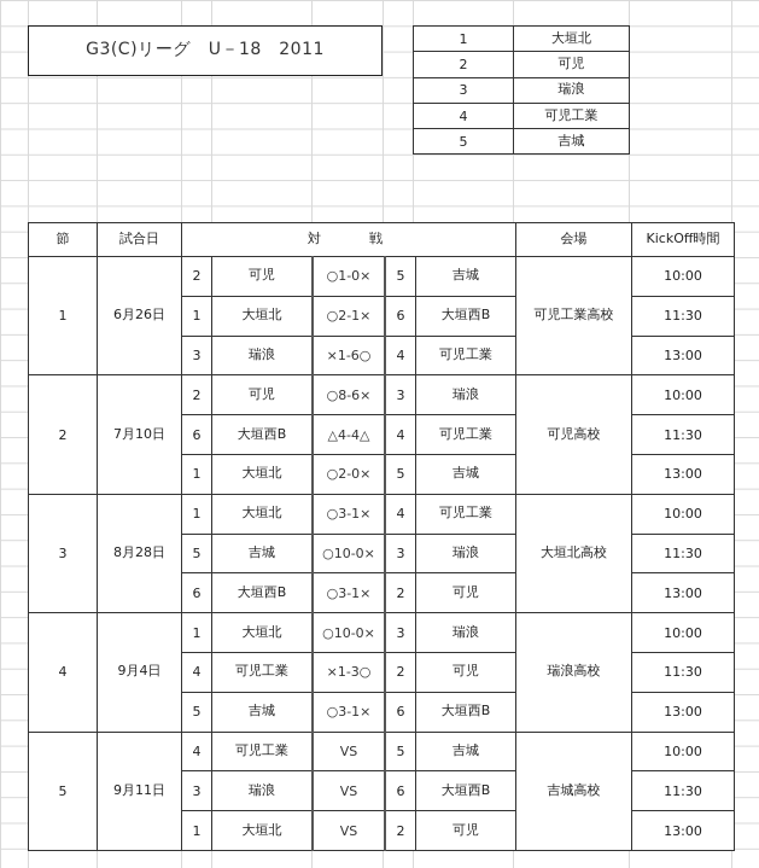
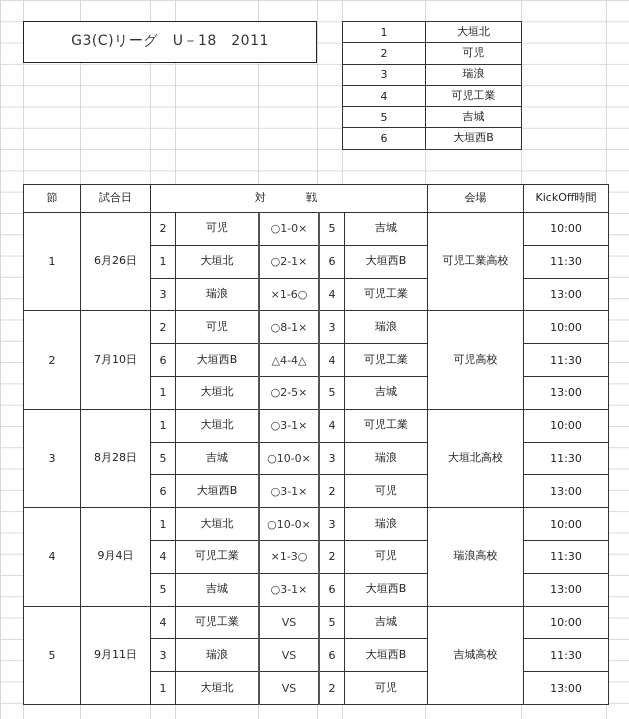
  G3(C)リーグ U－18 2011
  1	大垣北
  2	可児
  3	瑞浪
  4	可児工業
  5	吉城
+ 6	大垣西B
  節	試合日	対 戦	会場	KickOff時間
  1	6月26日	2	可児	○1-0×	5	吉城	可児工業高校	10:00
  1	大垣北	○2-1×	6	大垣西B	11:30
  3	瑞浪	×1-6○	4	可児工業	13:00
- 2	7月10日	2	可児	○8-6×	3	瑞浪	可児高校	10:00
+ 2	7月10日	2	可児	○8-1×	3	瑞浪	可児高校	10:00
  6	大垣西B	△4-4△	4	可児工業	11:30
- 1	大垣北	○2-0×	5	吉城	13:00
+ 1	大垣北	○2-5×	5	吉城	13:00
  3	8月28日	1	大垣北	○3-1×	4	可児工業	大垣北高校	10:00
  5	吉城	○10-0×	3	瑞浪	11:30
  6	大垣西B	○3-1×	2	可児	13:00
  4	9月4日	1	大垣北	○10-0×	3	瑞浪	瑞浪高校	10:00
  4	可児工業	×1-3○	2	可児	11:30
  5	吉城	○3-1×	6	大垣西B	13:00
  5	9月11日	4	可児工業	VS	5	吉城	吉城高校	10:00
  3	瑞浪	VS	6	大垣西B	11:30
  1	大垣北	VS	2	可児	13:00
